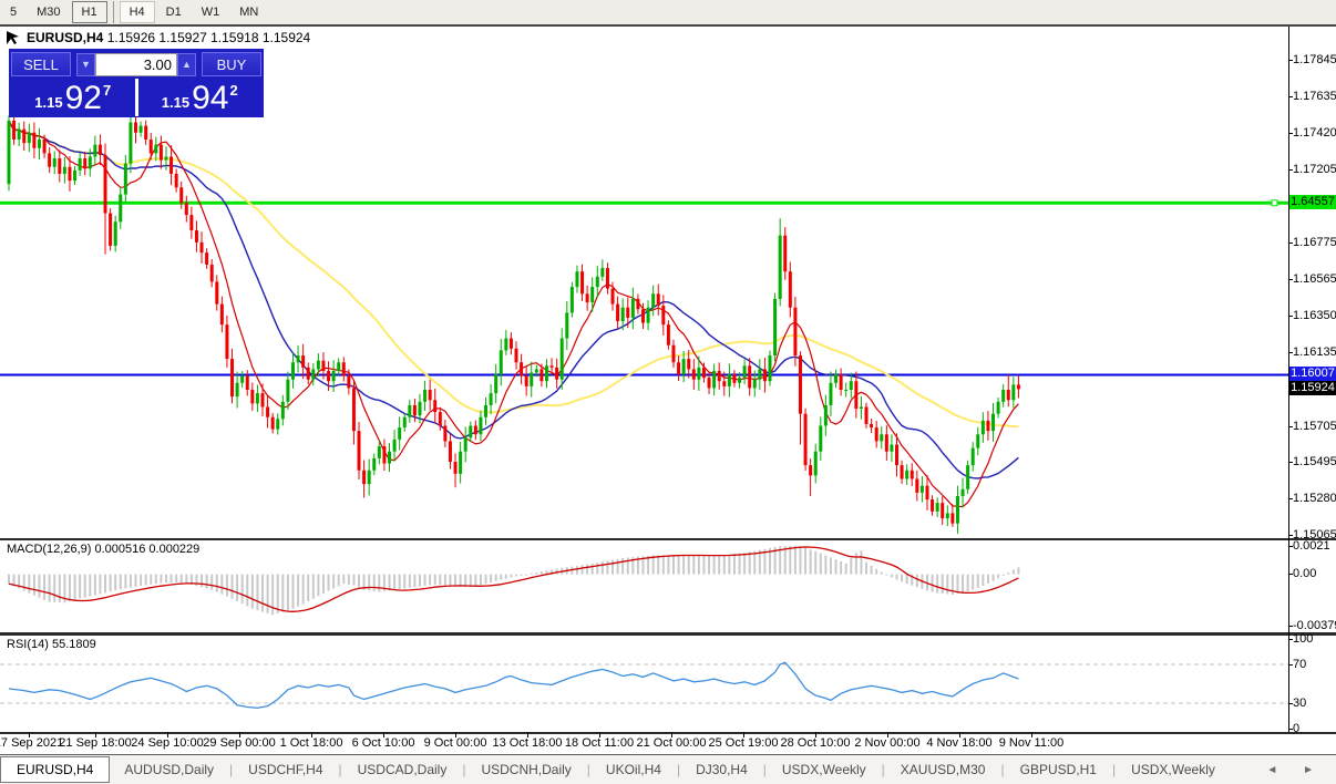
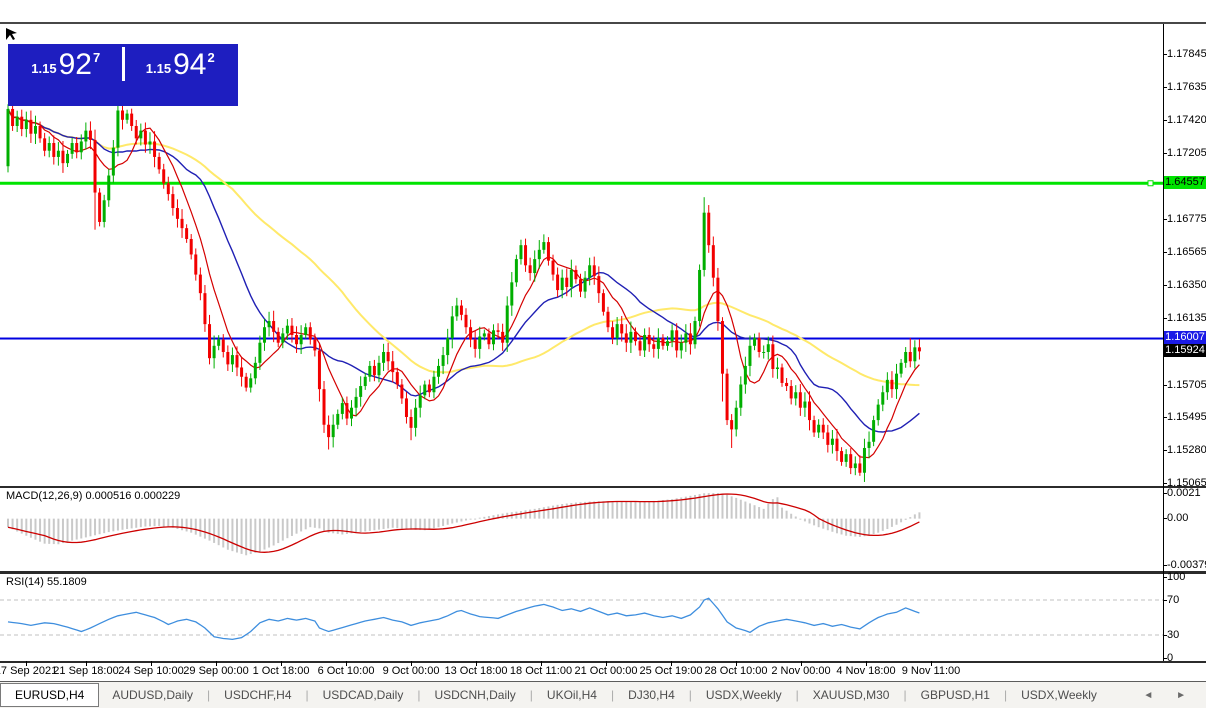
- 5
- M30
- H1
- H4
- D1
- W1
- MN
- EURUSD,H4 1.15926 1.15927 1.15918 1.15924
- SELL
- ▼
- 3.00
- ▲
- BUY
  1.15
  92
  7
  1.15
  94
  2
  MACD(12,26,9) 0.000516 0.000229
  RSI(14) 55.1809
  1.17845
  1.17635
  1.17420
  1.17205
  1.16775
  1.16565
  1.16350
  1.16135
  1.15705
  1.15495
  1.15280
  1.15065
  1.64557
  1.16007
  1.15924
  0.0021
  0.00
  -0.0037
  100
  70
  30
  0
  7 Sep 2021
  21 Sep 18:00
  24 Sep 10:00
  29 Sep 00:00
  1 Oct 18:00
  6 Oct 10:00
  9 Oct 00:00
  13 Oct 18:00
  18 Oct 11:00
  21 Oct 00:00
  25 Oct 19:00
  28 Oct 10:00
  2 Nov 00:00
  4 Nov 18:00
  9 Nov 11:00
  EURUSD,H4
  AUDUSD,Daily
  |
  USDCHF,H4
  |
  USDCAD,Daily
  |
  USDCNH,Daily
  |
  UKOil,H4
  |
  DJ30,H4
  |
  USDX,Weekly
  |
  XAUUSD,M30
  |
  GBPUSD,H1
  |
  USDX,Weekly
  ◄ ►
